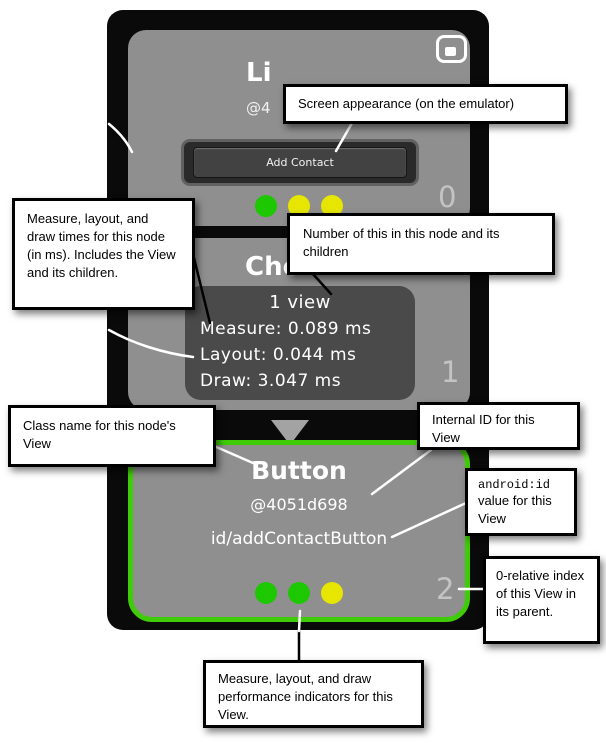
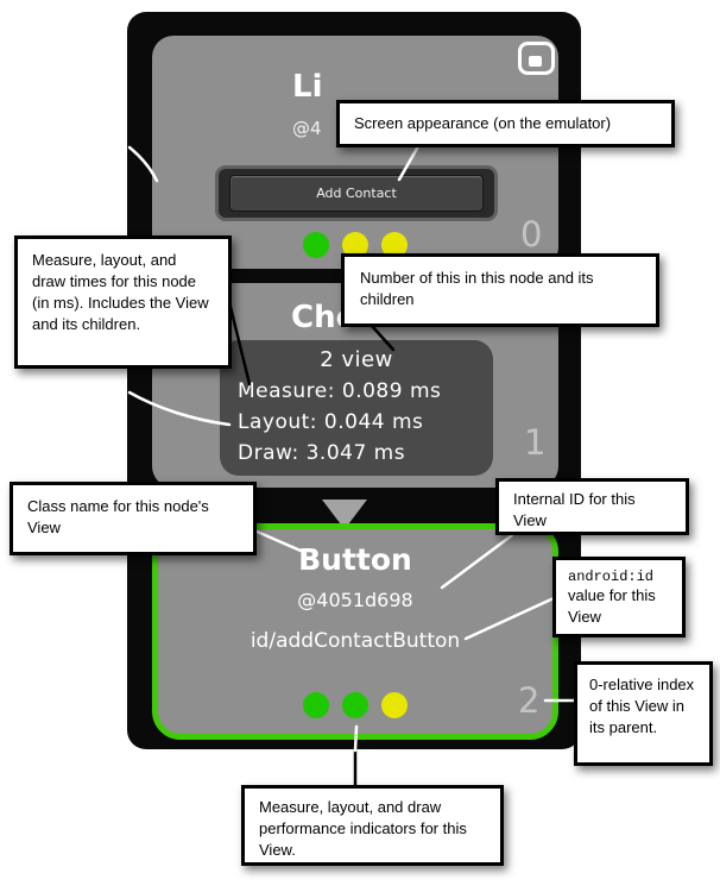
  Li
  @4
  Add Contact
  0
  1
- 1 view
+ 2 view
  Measure: 0.089 ms
  Layout: 0.044 ms
  Draw: 3.047 ms
  Button
  @4051d698
  id/addContactButton
  2
  Screen appearance (on the emulator)
  Measure, layout, and draw times for this node (in ms). Includes the View and its children.
  Number of this in this node and its children
  Class name for this node's View
  Internal ID for this View
  android:id
  value for this View
  0-relative index of this View in its parent.
  Measure, layout, and draw performance indicators for this View.
